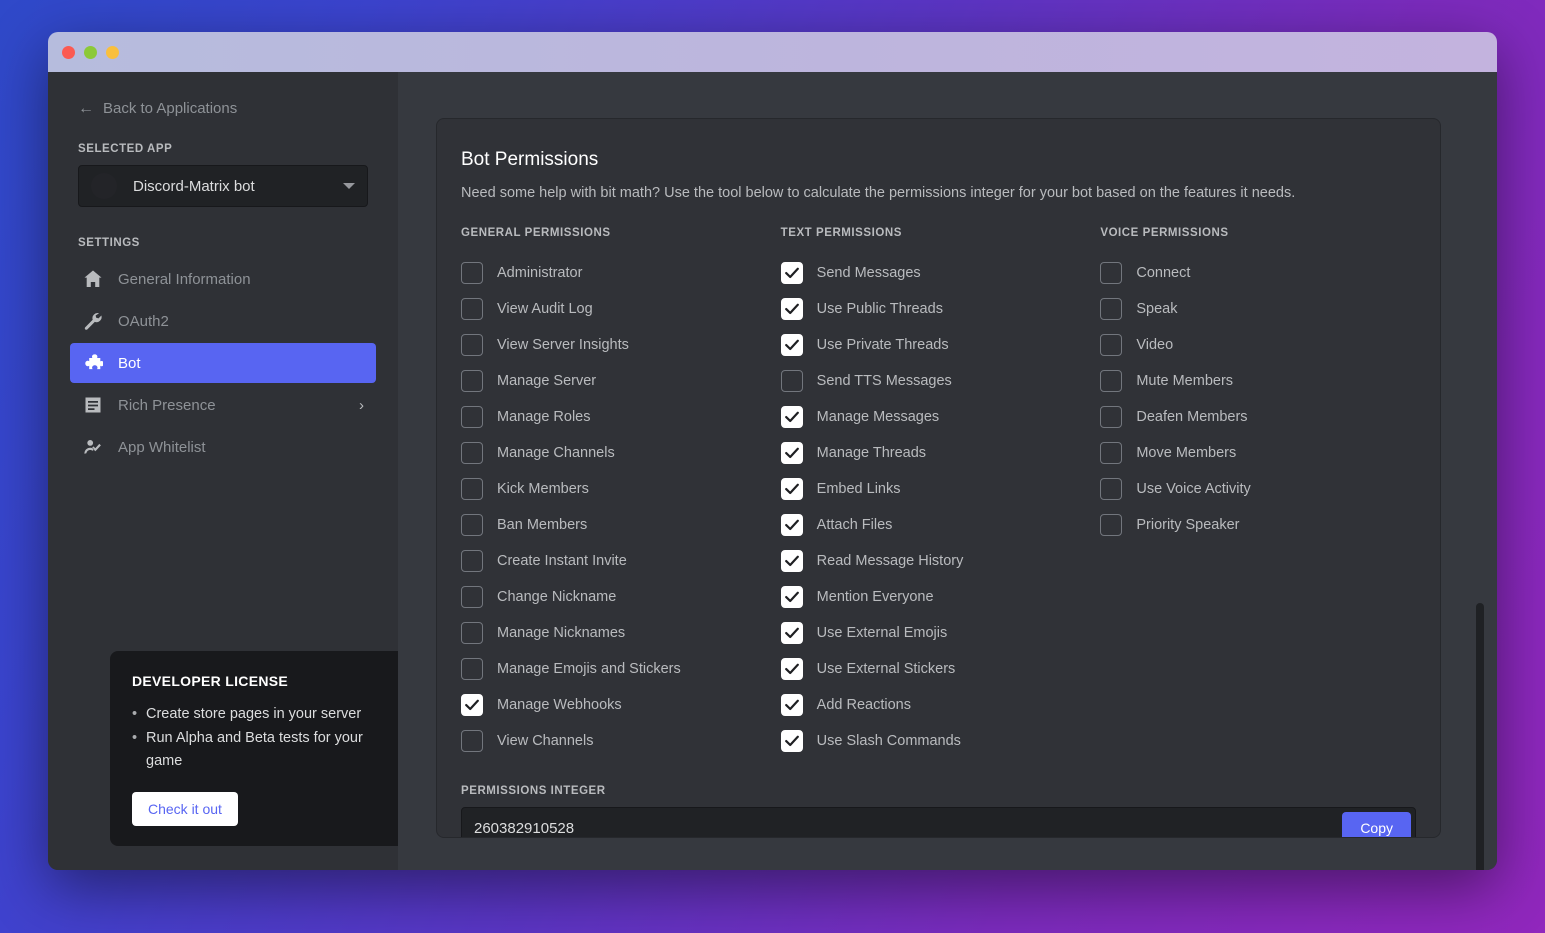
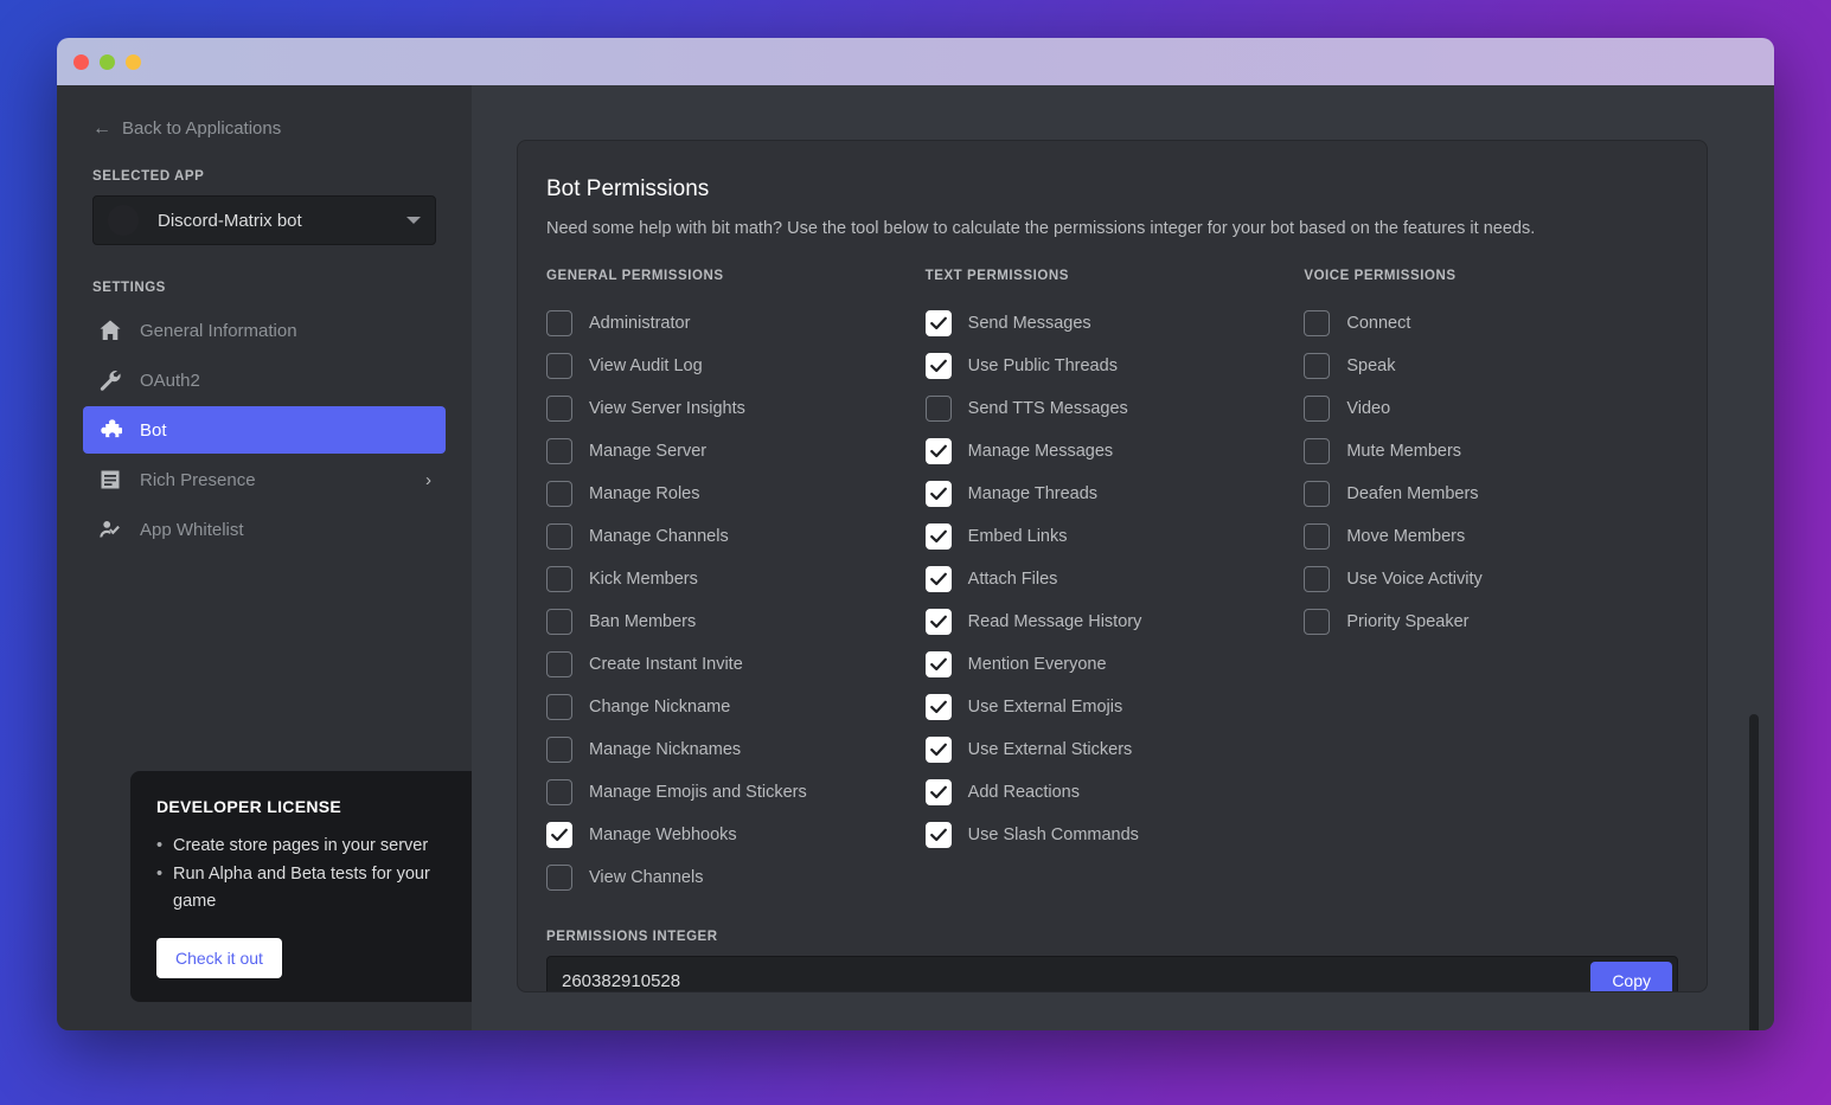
  ←
  Back to Applications
  SELECTED APP
  Discord-Matrix bot
  SETTINGS
  General Information
  OAuth2
  Bot
  Rich Presence
  ›
  App Whitelist
  DEVELOPER LICENSE
  Create store pages in your server
  Run Alpha and Beta tests for your game
  Check it out
  Bot Permissions
  Need some help with bit math? Use the tool below to calculate the permissions integer for your bot based on the features it needs.
  GENERAL PERMISSIONS
  Administrator
  View Audit Log
  View Server Insights
  Manage Server
  Manage Roles
  Manage Channels
  Kick Members
  Ban Members
  Create Instant Invite
  Change Nickname
  Manage Nicknames
  Manage Emojis and Stickers
  Manage Webhooks
  View Channels
  TEXT PERMISSIONS
  Send Messages
  Use Public Threads
- Use Private Threads
  Send TTS Messages
  Manage Messages
  Manage Threads
  Embed Links
  Attach Files
  Read Message History
  Mention Everyone
  Use External Emojis
  Use External Stickers
  Add Reactions
  Use Slash Commands
  VOICE PERMISSIONS
  Connect
  Speak
  Video
  Mute Members
  Deafen Members
  Move Members
  Use Voice Activity
  Priority Speaker
  PERMISSIONS INTEGER
  260382910528
  Copy
